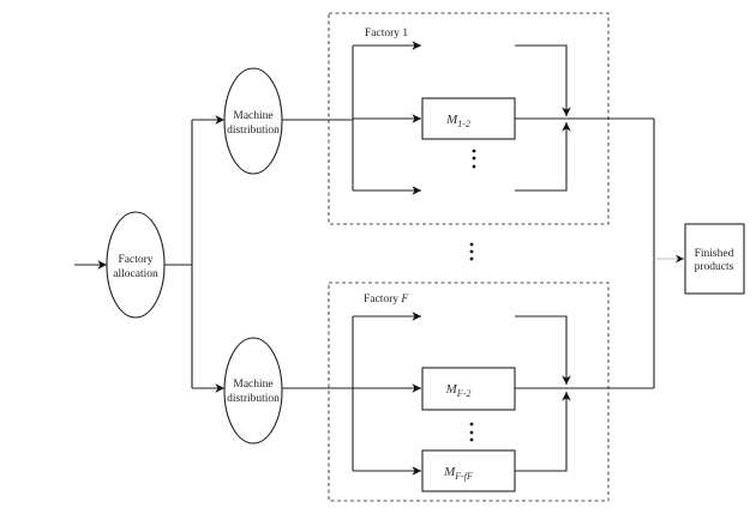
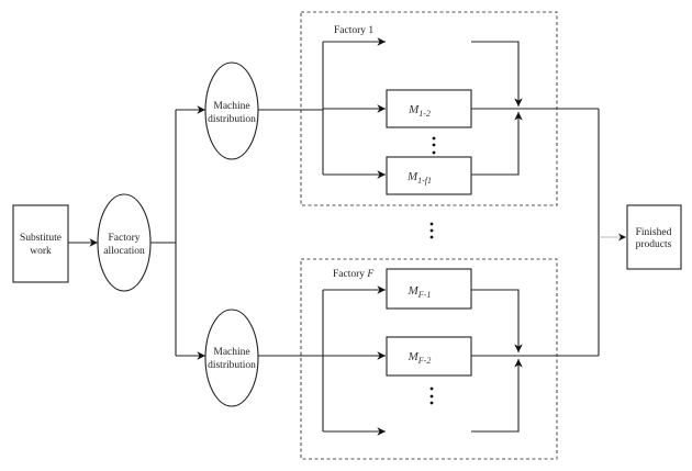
+ Substitute
+ work
  Factory
  allocation
  Machine
  distribution
  Machine
  distribution
  Factory 1
  M1-2
+ M1-f1
  Factory F
+ MF-1
  MF-2
- MF-fF
  Finished
  products
